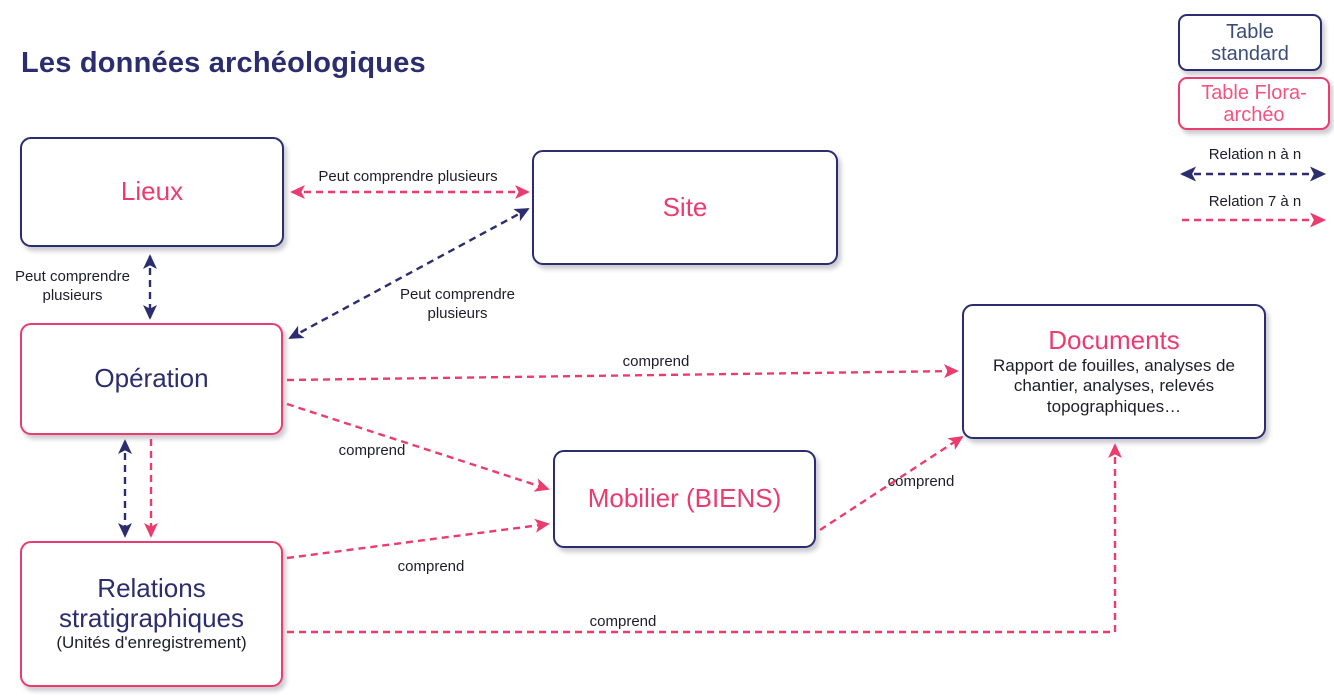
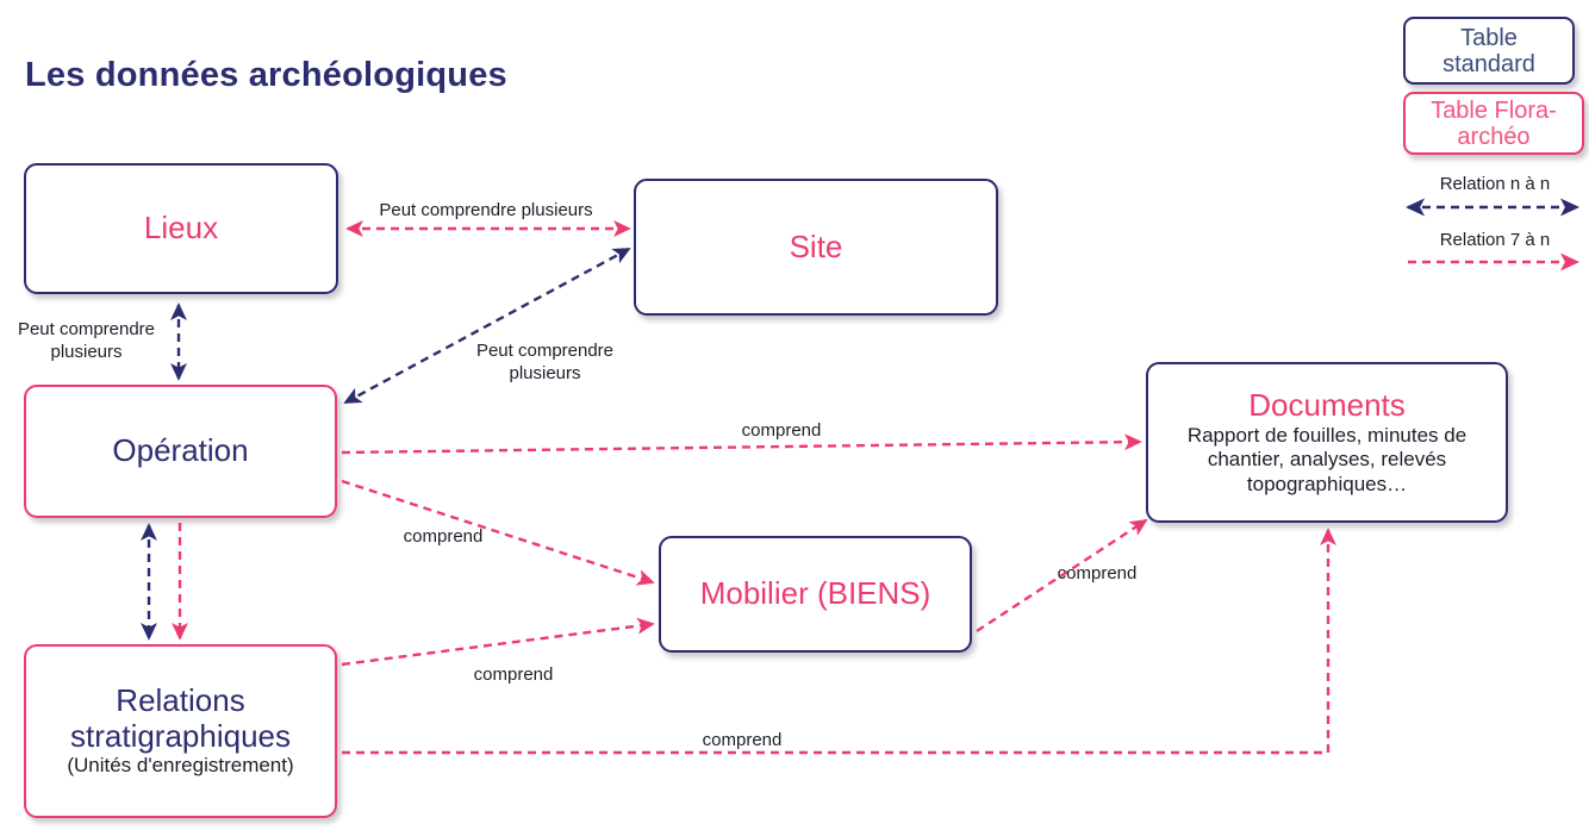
  Les données archéologiques
  Lieux
  Site
  Opération
  Documents
- Rapport de fouilles, analyses de chantier, analyses, relevés topographiques…
+ Rapport de fouilles, minutes de chantier, analyses, relevés topographiques…
  Mobilier (BIENS)
  Relations stratigraphiques
  (Unités d'enregistrement)
  Peut comprendre plusieurs
  Peut comprendre
  plusieurs
  Peut comprendre
  plusieurs
  comprend
  comprend
  comprend
  comprend
  comprend
  Table
  standard
  Table Flora-
  archéo
  Relation n à n
  Relation 7 à n
